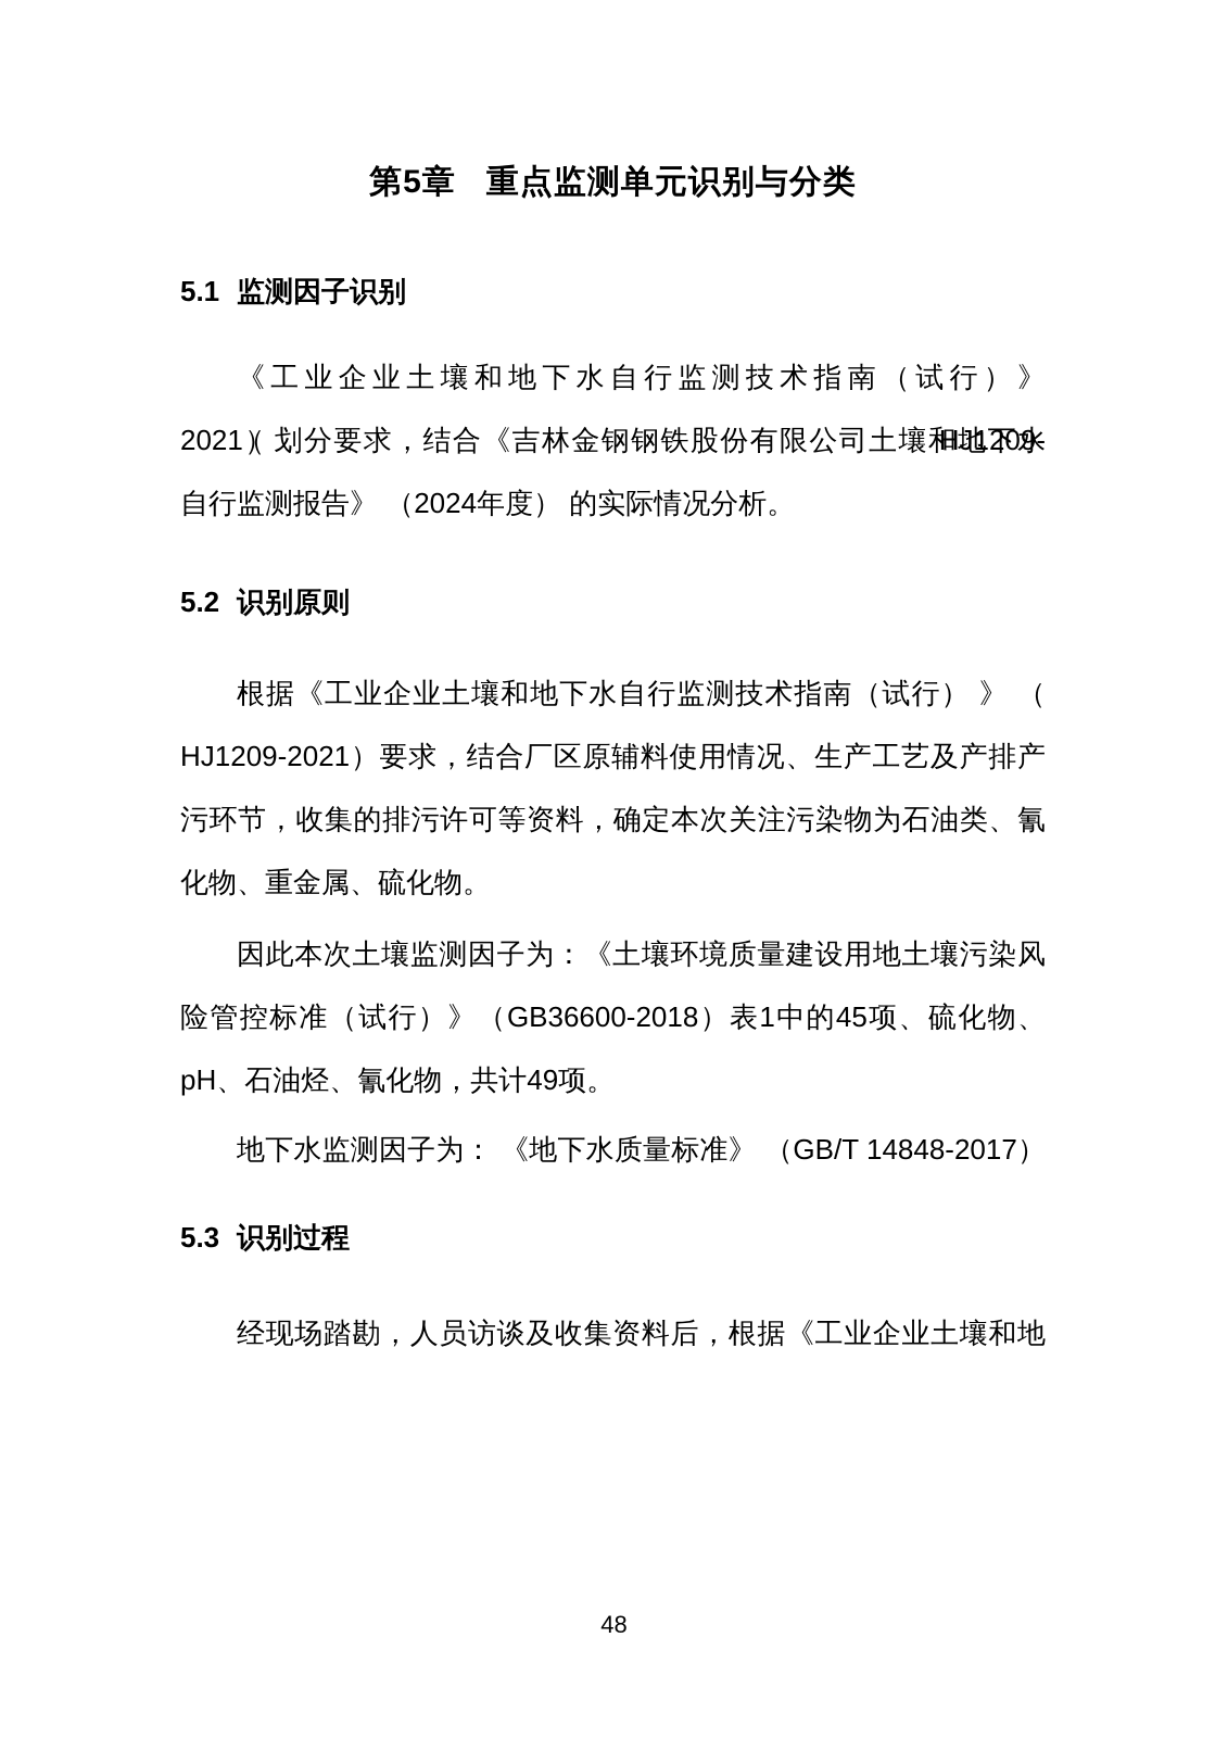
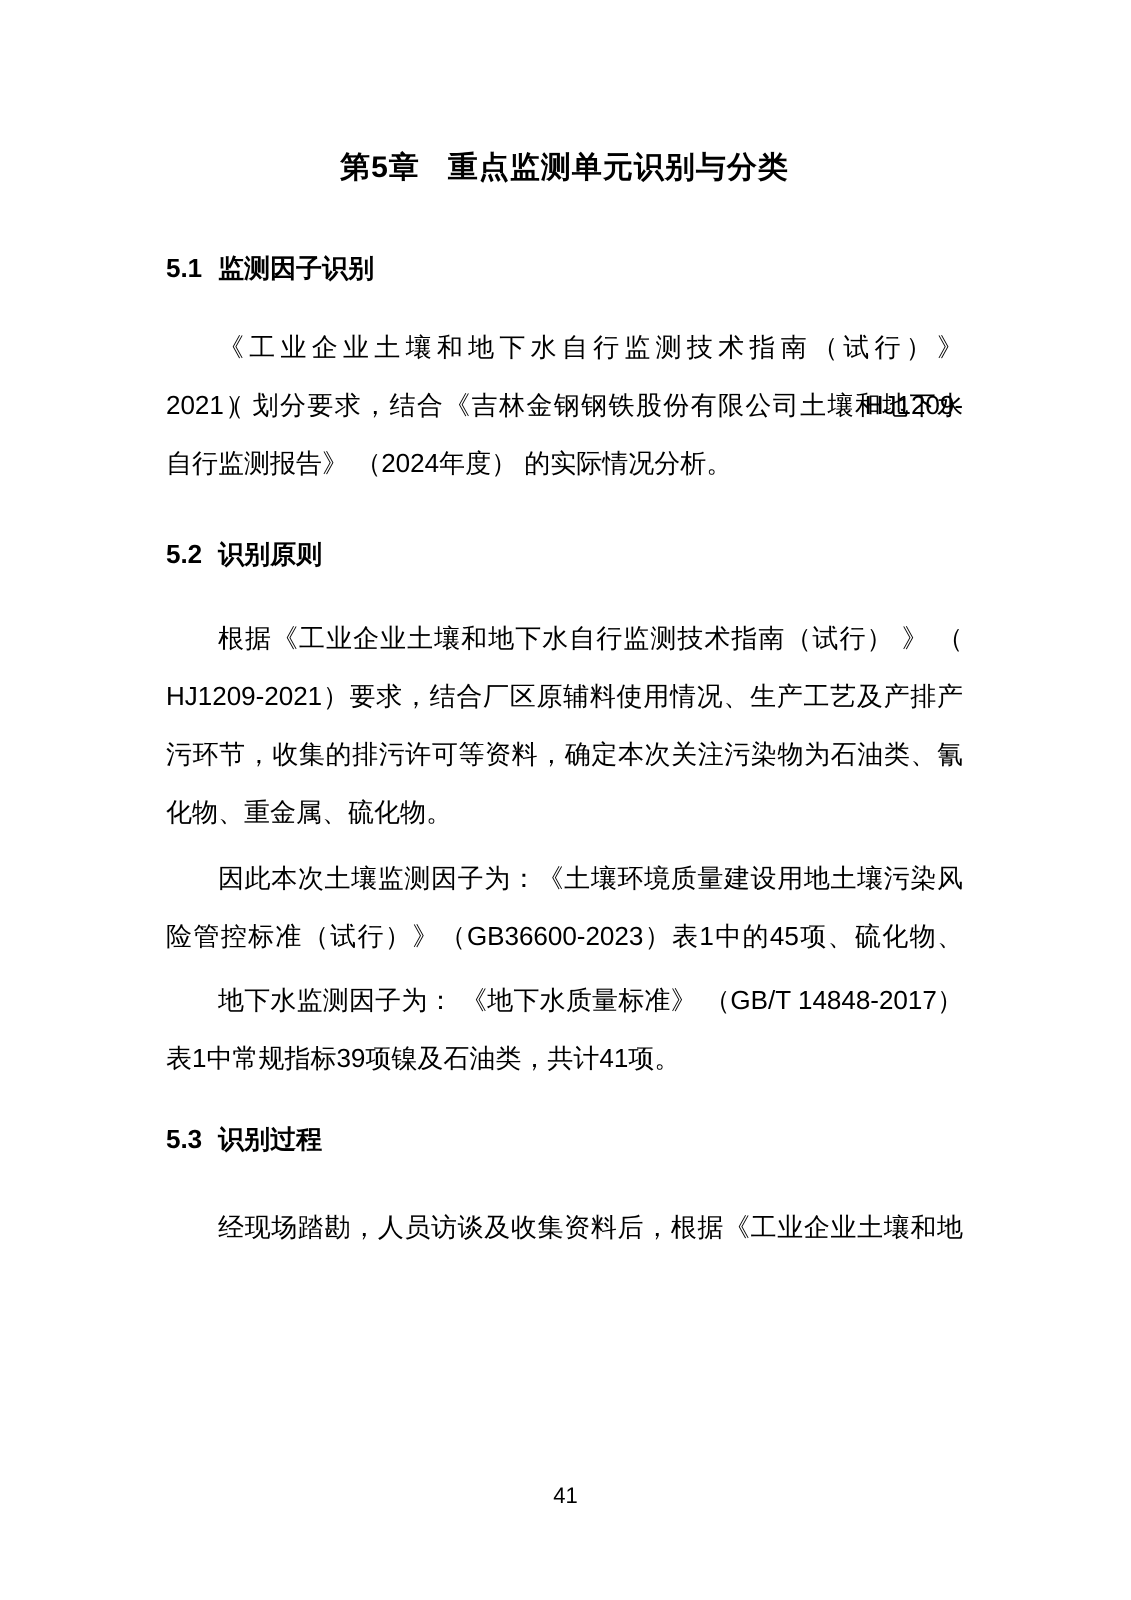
  第5章 重点监测单元识别与分类
  5.1 监测因子识别
  《工业企业土壤和地下水自行监测技术指南（试行）》（HJ1209-
  2021）划分要求，结合《吉林金钢钢铁股份有限公司土壤和地下水
  自行监测报告》 （2024年度） 的实际情况分析。
  5.2 识别原则
  根据《工业企业土壤和地下水自行监测技术指南（试行） 》 （
  HJ1209-2021）要求，结合厂区原辅料使用情况、生产工艺及产排产
  污环节，收集的排污许可等资料，确定本次关注污染物为石油类、氰
  化物、重金属、硫化物。
  因此本次土壤监测因子为：《土壤环境质量建设用地土壤污染风
- 险管控标准（试行）》（GB36600-2018）表1中的45项、硫化物、
+ 险管控标准（试行）》（GB36600-2023）表1中的45项、硫化物、
- pH、石油烃、氰化物，共计49项。
  地下水监测因子为： 《地下水质量标准》 （GB/T 14848-2017）
+ 表1中常规指标39项镍及石油类，共计41项。
  5.3 识别过程
  经现场踏勘，人员访谈及收集资料后，根据《工业企业土壤和地
- 48
+ 41
